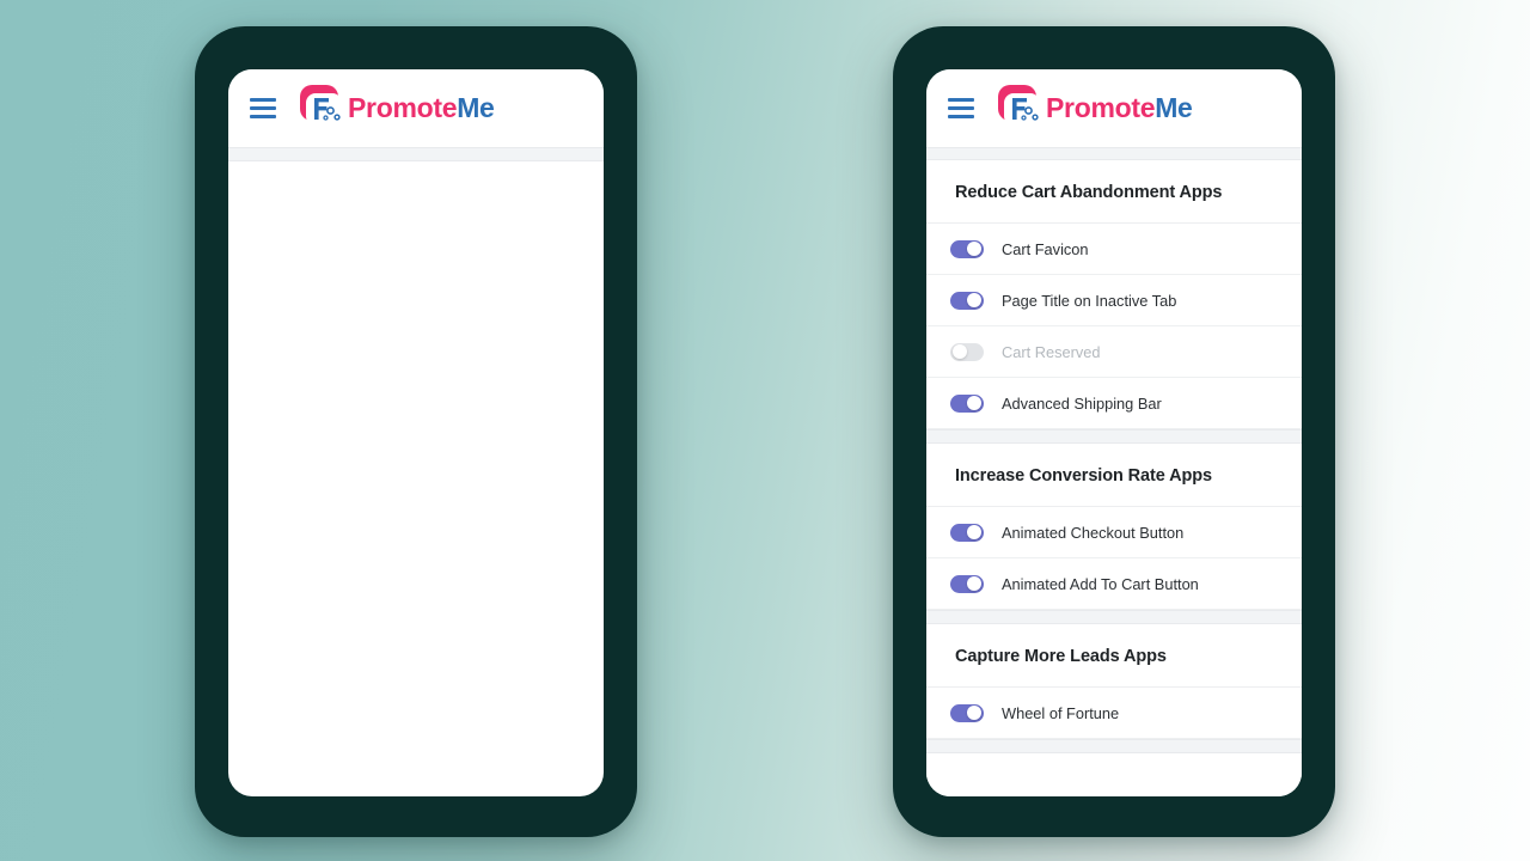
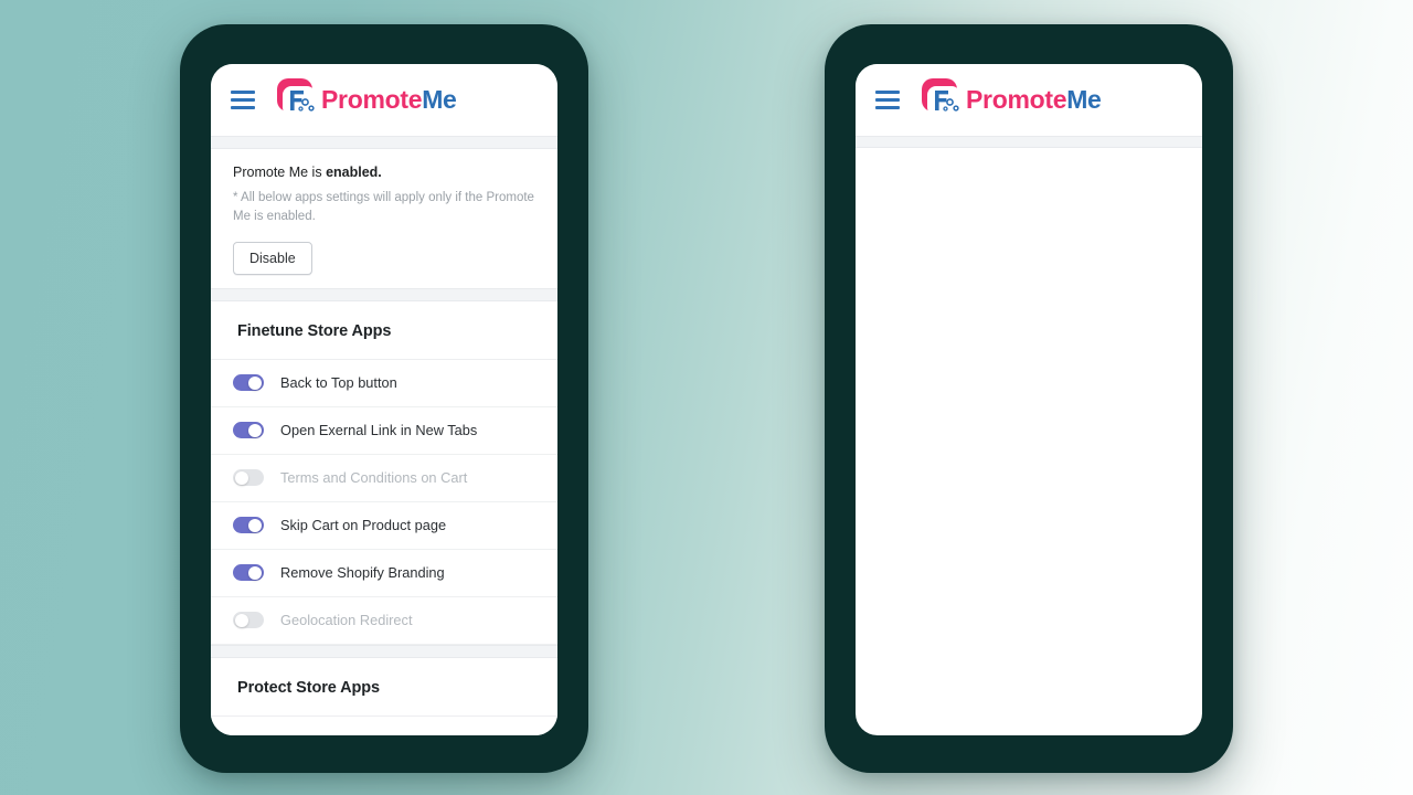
  PromoteMe
+ Promote Me is enabled.
+ * All below apps settings will apply only if the Promote Me is enabled.
+ Disable
+ Finetune Store Apps
+ Back to Top button
+ Open Exernal Link in New Tabs
+ Terms and Conditions on Cart
+ Skip Cart on Product page
+ Remove Shopify Branding
+ Geolocation Redirect
+ Protect Store Apps
  PromoteMe
- Reduce Cart Abandonment Apps
- Cart Favicon
- Page Title on Inactive Tab
- Cart Reserved
- Advanced Shipping Bar
- Increase Conversion Rate Apps
- Animated Checkout Button
- Animated Add To Cart Button
- Capture More Leads Apps
- Wheel of Fortune
